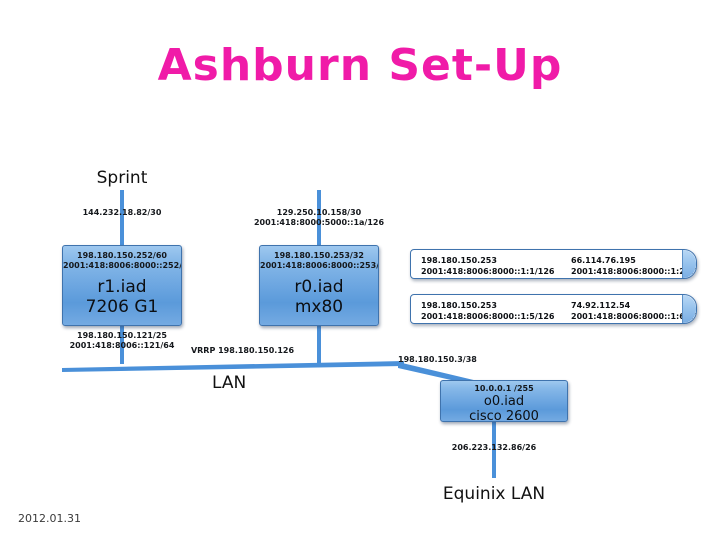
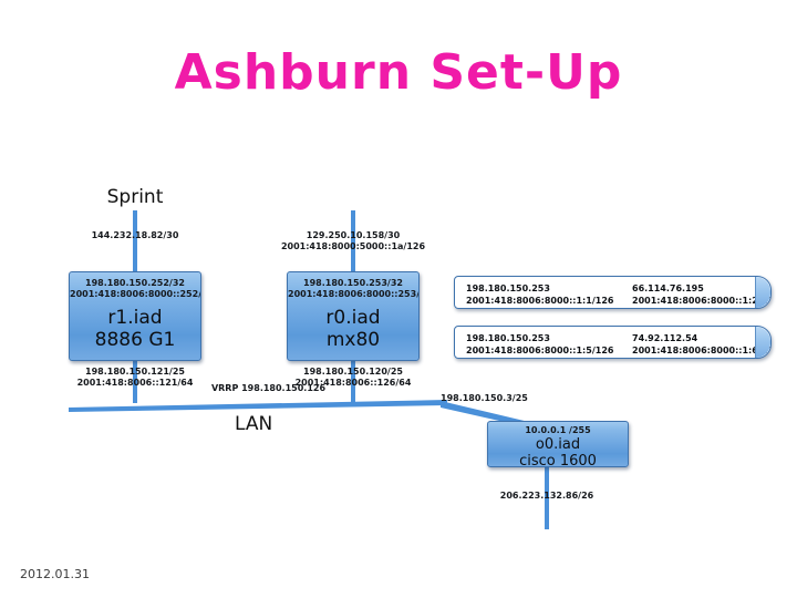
  Ashburn Set-Up
  Sprint
- Equinix LAN
  144.232.18.82/30
  129.250.10.158/30
  2001:418:8000:5000::1a/126
- 198.180.150.252/60
+ 198.180.150.252/32
  2001:418:8006:8000::252/
  r1.iad
- 7206 G1
+ 8886 G1
  198.180.150.121/25
  2001:418:8006::121/64
  198.180.150.253/32
  2001:418:8006:8000::253/
  r0.iad
  mx80
+ 198.180.150.120/25
+ 2001:418:8006::126/64
  198.180.150.253
  2001:418:8006:8000::1:1/126
  66.114.76.195
  2001:418:8006:8000::1:
  198.180.150.253
  2001:418:8006:8000::1:5/126
  74.92.112.54
  2001:418:8006:8000::1:
  VRRP 198.180.150.126
  LAN
- 198.180.150.3/38
+ 198.180.150.3/25
  10.0.0.1 /255
  o0.iad
- cisco 2600
+ cisco 1600
  206.223.132.86/26
  2012.01.31
